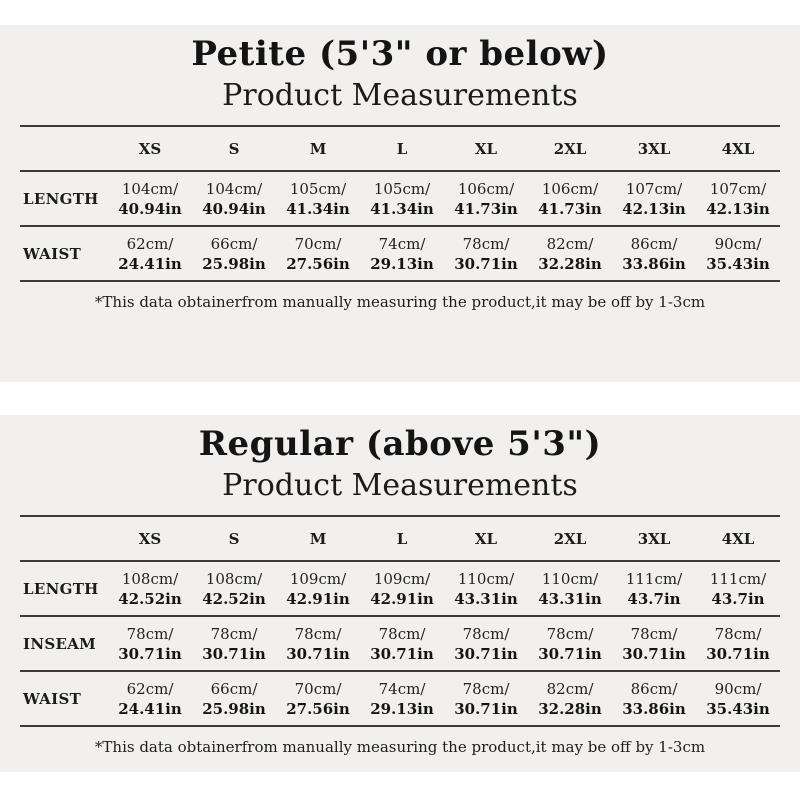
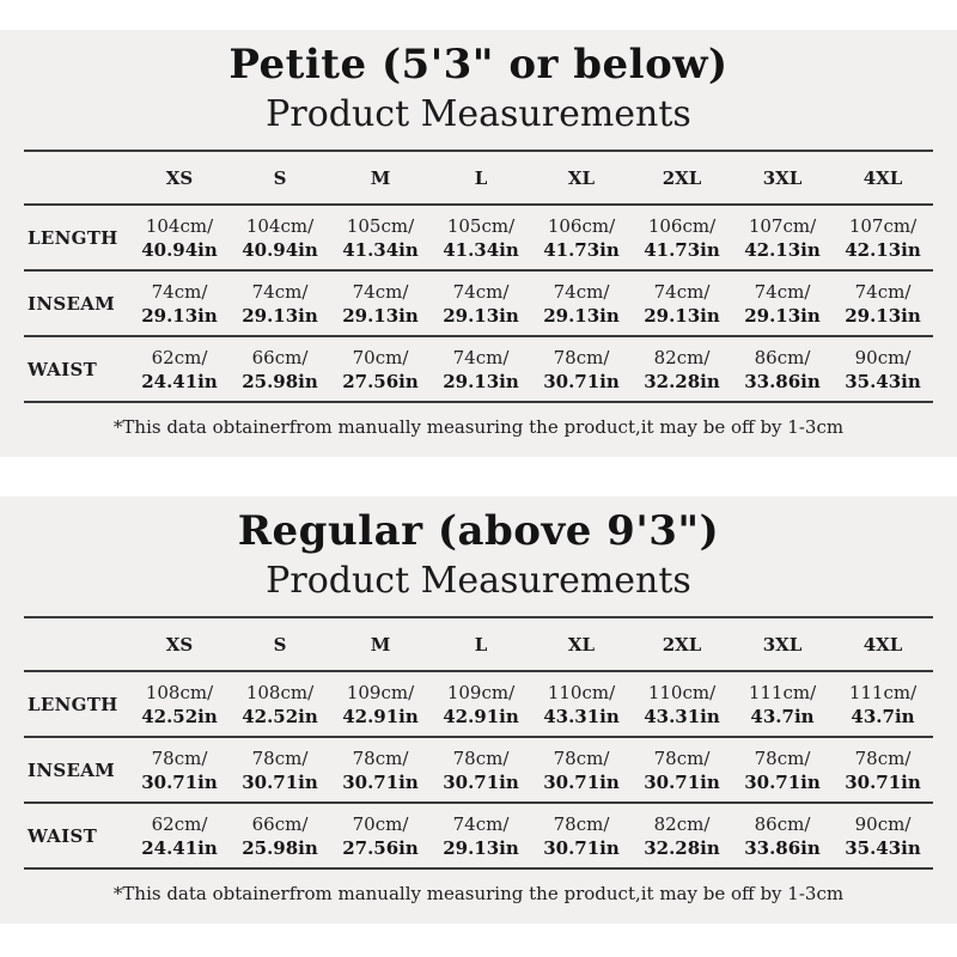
  Petite (5'3" or below)
  Product Measurements
  	XS	S	M	L	XL	2XL	3XL	4XL
  LENGTH	104cm/40.94in	104cm/40.94in	105cm/41.34in	105cm/41.34in	106cm/41.73in	106cm/41.73in	107cm/42.13in	107cm/42.13in
+ INSEAM	74cm/29.13in	74cm/29.13in	74cm/29.13in	74cm/29.13in	74cm/29.13in	74cm/29.13in	74cm/29.13in	74cm/29.13in
  WAIST	62cm/24.41in	66cm/25.98in	70cm/27.56in	74cm/29.13in	78cm/30.71in	82cm/32.28in	86cm/33.86in	90cm/35.43in
  *This data obtainerfrom manually measuring the product,it may be off by 1-3cm
- Regular (above 5'3")
+ Regular (above 9'3")
  Product Measurements
  	XS	S	M	L	XL	2XL	3XL	4XL
  LENGTH	108cm/42.52in	108cm/42.52in	109cm/42.91in	109cm/42.91in	110cm/43.31in	110cm/43.31in	111cm/43.7in	111cm/43.7in
  INSEAM	78cm/30.71in	78cm/30.71in	78cm/30.71in	78cm/30.71in	78cm/30.71in	78cm/30.71in	78cm/30.71in	78cm/30.71in
  WAIST	62cm/24.41in	66cm/25.98in	70cm/27.56in	74cm/29.13in	78cm/30.71in	82cm/32.28in	86cm/33.86in	90cm/35.43in
  *This data obtainerfrom manually measuring the product,it may be off by 1-3cm
